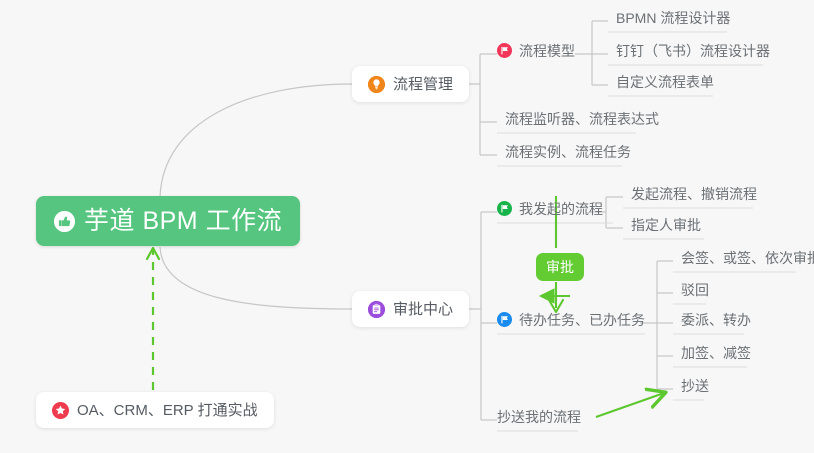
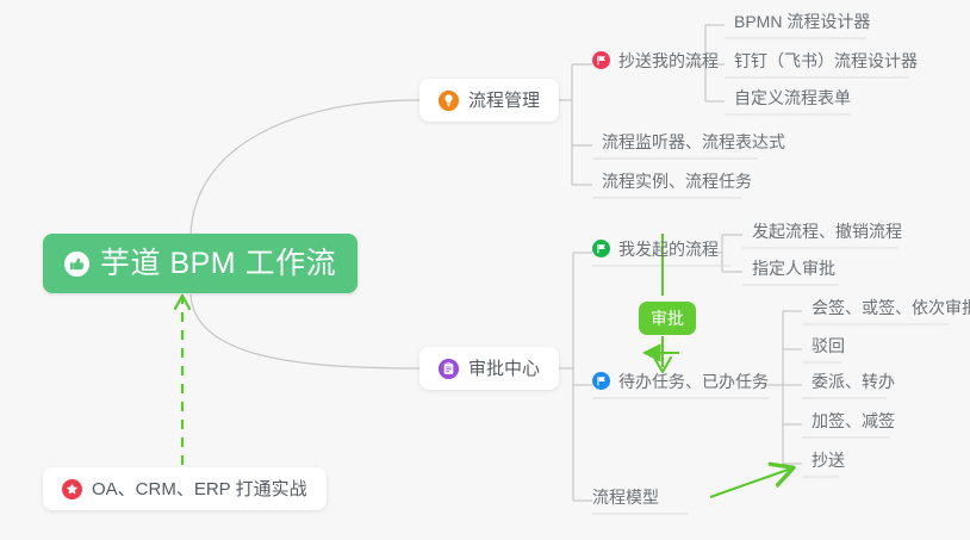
  芋道 BPM 工作流
  流程管理
- 流程模型
+ 抄送我的流程
  BPMN 流程设计器
  钉钉（飞书）流程设计器
  自定义流程表单
  流程监听器、流程表达式
  流程实例、流程任务
  审批中心
  我发起的流程
  发起流程、撤销流程
  指定人审批
  审批
  待办任务、已办任务
  会签、或签、依次审
  驳回
  委派、转办
  加签、减签
  抄送
- 抄送我的流程
+ 流程模型
  OA、CRM、ERP 打通实战
